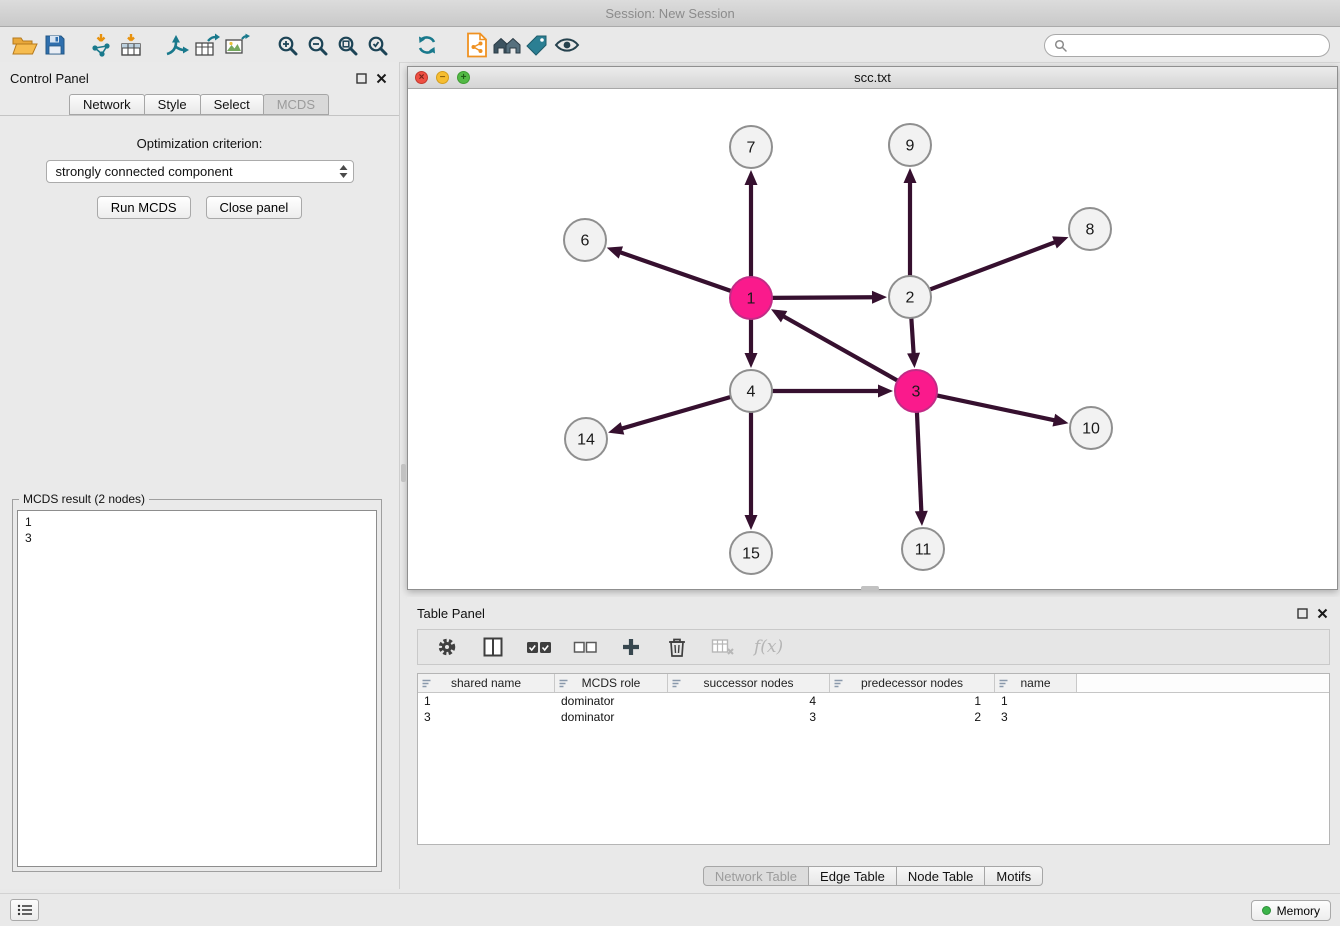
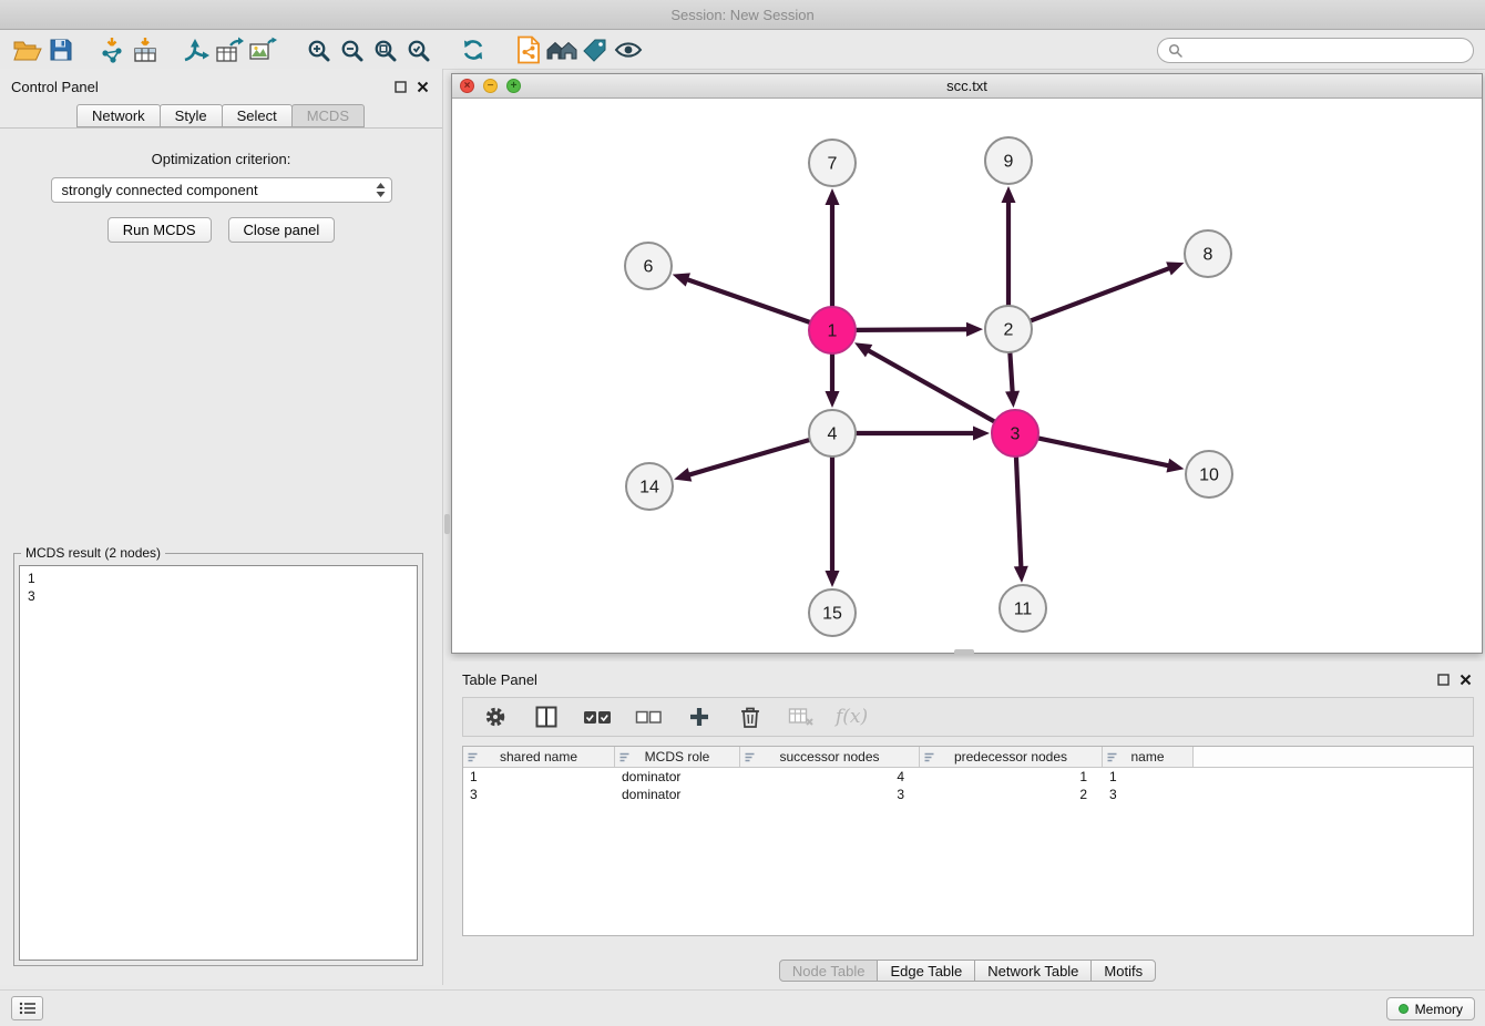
  Session: New Session
  Control Panel
  Network
  Style
  Select
  MCDS
  Optimization criterion:
  strongly connected component
  Run MCDS
  Close panel
  MCDS result (2 nodes)
  1
  3
  ×
  −
  +
  scc.txt
  7
  9
  6
  8
  1
  2
  4
  3
  14
  10
  15
  11
  Table Panel
  f(x)
  shared name
  MCDS role
  successor nodes
  predecessor nodes
  name
  1
  dominator
  4
  1
  1
  3
  dominator
  3
  2
  3
- Network Table
+ Node Table
  Edge Table
- Node Table
+ Network Table
  Motifs
  Memory
